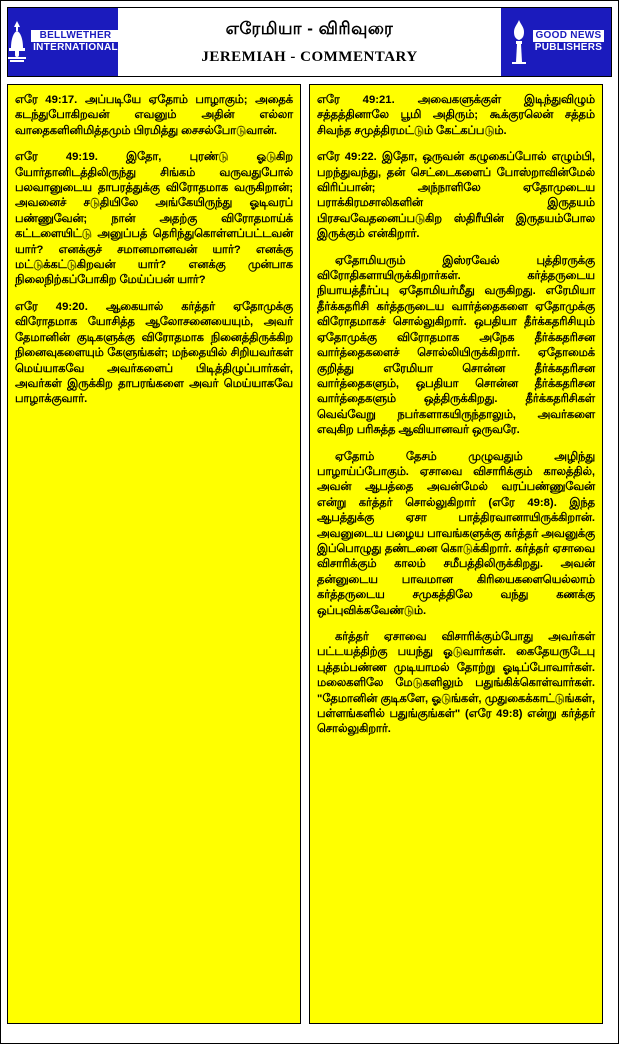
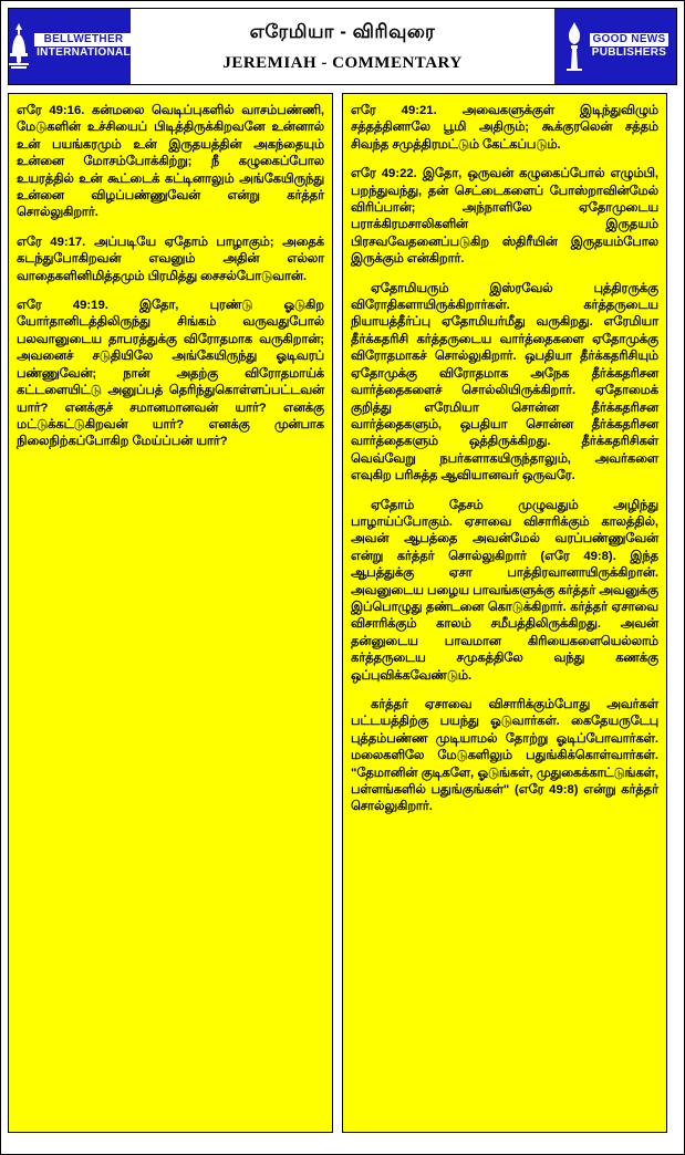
  BELLWETHER
  INTERNATIONAL
  எரேமியா - விரிவுரை
  JEREMIAH - COMMENTARY
  GOOD NEWS
  PUBLISHERS
+ எரே 49:16. கன்மலை வெடிப்புகளில் வாசம்பண்ணி, மேடுகளின் உச்சியைப் பிடித்திருக்கிறவனே உன்னால் உன் பயங்கரமும் உன் இருதயத்தின் அகந்தையும் உன்னை மோசம்போக்கிற்று; நீ கழுகைப்போல உயரத்தில் உன் கூட்டைக் கட்டினாலும் அங்கேயிருந்து உன்னை விழப்பண்ணுவேன் என்று கர்த்தர் சொல்லுகிறார்.
  எரே 49:17. அப்படியே ஏதோம் பாழாகும்; அதைக் கடந்துபோகிறவன் எவனும் அதின் எல்லா வாதைகளினிமித்தமும் பிரமித்து சைசல்போடுவான்.
  எரே 49:19. இதோ, புரண்டு ஓடுகிற யோர்தானிடத்திலிருந்து சிங்கம் வருவதுபோல் பலவானுடைய தாபரத்துக்கு விரோதமாக வருகிறான்; அவனைச் சடுதியிலே அங்கேயிருந்து ஓடிவரப் பண்ணுவேன்; நான் அதற்கு விரோதமாய்க் கட்டளையிட்டு அனுப்பத் தெரிந்துகொள்ளப்பட்டவன் யார்? எனக்குச் சமானமானவன் யார்? எனக்கு மட்டுக்கட்டுகிறவன் யார்? எனக்கு முன்பாக நிலைநிற்கப்போகிற மேய்ப்பன் யார்?
- எரே 49:20. ஆகையால் கர்த்தர் ஏதோமுக்கு விரோதமாக யோசித்த ஆலோசனையையும், அவர் தேமானின் குடிகளுக்கு விரோதமாக நினைத்திருக்கிற நினைவுகளையும் கேளுங்கள்; மந்தையில் சிறியவர்கள் மெய்யாகவே அவர்களைப் பிடித்திழுப்பார்கள், அவர்கள் இருக்கிற தாபரங்களை அவர் மெய்யாகவே பாழாக்குவார்.
  எரே 49:21. அவைகளுக்குள் இடிந்துவிழும் சத்தத்தினாலே பூமி அதிரும்; கூக்குரலென் சத்தம் சிவந்த சமுத்திரமட்டும் கேட்கப்படும்.
  எரே 49:22. இதோ, ஒருவன் கழுகைப்போல் எழும்பி, பறந்துவந்து, தன் செட்டைகளைப் போஸ்றாவின்மேல் விரிப்பான்; அந்நாளிலே ஏதோமுடைய பராக்கிரமசாலிகளின் இருதயம் பிரசவவேதனைப்படுகிற ஸ்திரீயின் இருதயம்போல இருக்கும் என்கிறார்.
  ஏதோமியரும் இஸ்ரவேல் புத்திரருக்கு விரோதிகளாயிருக்கிறார்கள். கர்த்தருடைய நியாயத்தீர்ப்பு ஏதோமியர்மீது வருகிறது. எரேமியா தீர்க்கதரிசி கர்த்தருடைய வார்த்தைகளை ஏதோமுக்கு விரோதமாகச் சொல்லுகிறார். ஒபதியா தீர்க்கதரிசியும் ஏதோமுக்கு விரோதமாக அநேக தீர்க்கதரிசன வார்த்தைகளைச் சொல்லியிருக்கிறார். ஏதோமைக் குறித்து எரேமியா சொன்ன தீர்க்கதரிசன வார்த்தைகளும், ஒபதியா சொன்ன தீர்க்கதரிசன வார்த்தைகளும் ஒத்திருக்கிறது. தீர்க்கதரிசிகள் வெவ்வேறு நபர்களாகயிருந்தாலும், அவர்களை எவுகிற பரிசுத்த ஆவியானவர் ஒருவரே.
  ஏதோம் தேசம் முழுவதும் அழிந்து பாழாய்ப்போகும். ஏசாவை விசாரிக்கும் காலத்தில், அவன் ஆபத்தை அவன்மேல் வரப்பண்ணுவேன் என்று கர்த்தர் சொல்லுகிறார் (எரே 49:8). இந்த ஆபத்துக்கு ஏசா பாத்திரவானாயிருக்கிறான். அவனுடைய பழைய பாவங்களுக்கு கர்த்தர் அவனுக்கு இப்பொழுது தண்டனை கொடுக்கிறார். கர்த்தர் ஏசாவை விசாரிக்கும் காலம் சமீபத்திலிருக்கிறது. அவன் தன்னுடைய பாவமான கிரியைகளையெல்லாம் கர்த்தருடைய சமுகத்திலே வந்து கணக்கு ஒப்புவிக்கவேண்டும்.
  கர்த்தர் ஏசாவை விசாரிக்கும்போது அவர்கள் பட்டயத்திற்கு பயந்து ஓடுவார்கள். கைதேயருடேபு புத்தம்பண்ண முடியாமல் தோற்று ஓடிப்போவார்கள். மலைகளிலே மேடுகளிலும் பதுங்கிக்கொள்வார்கள். "தேமானின் குடிகளே, ஓடுங்கள், முதுகைக்காட்டுங்கள், பள்ளங்களில் பதுங்குங்கள்" (எரே 49:8) என்று கர்த்தர் சொல்லுகிறார்.
